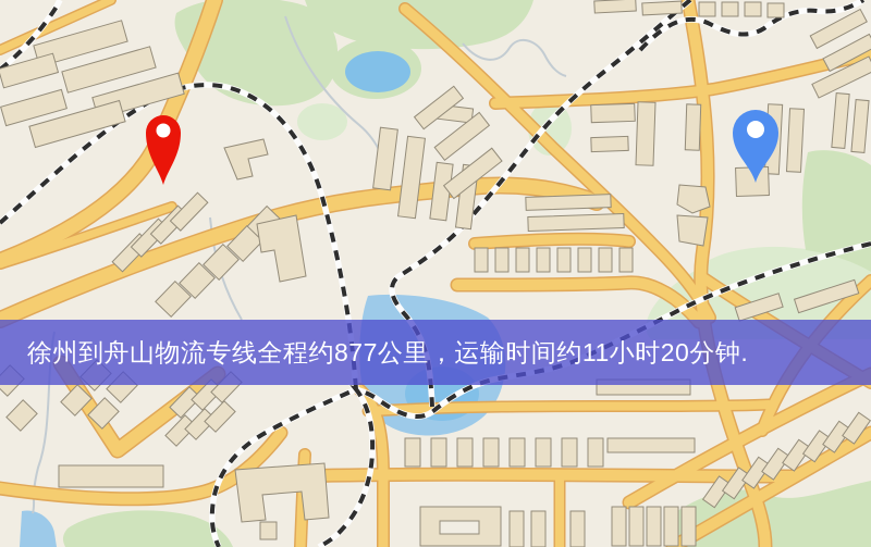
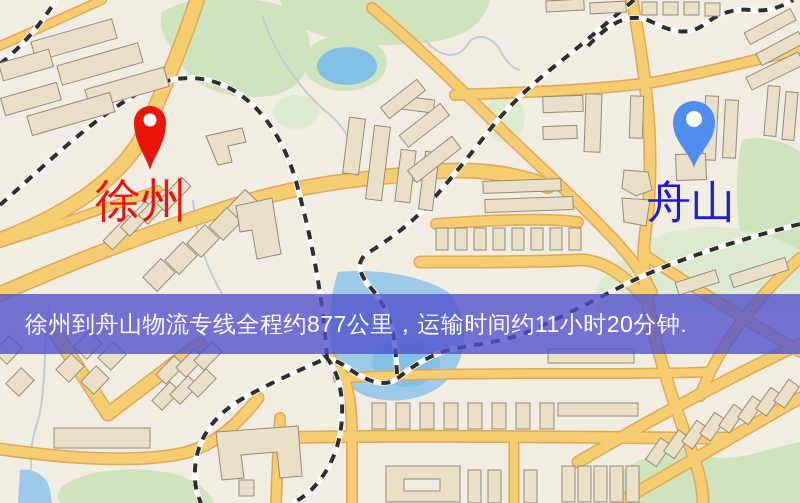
+ 徐州
+ 舟山
  徐州到舟山物流专线全程约877公里，运输时间约11小时20分钟.
